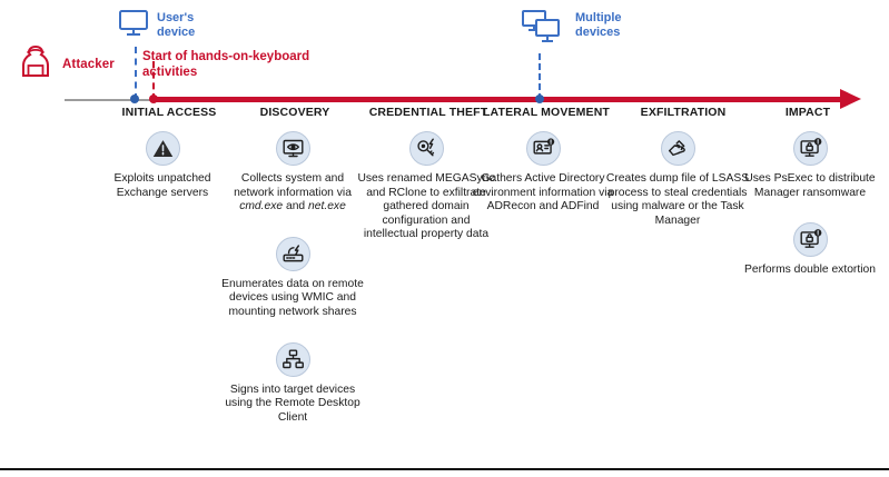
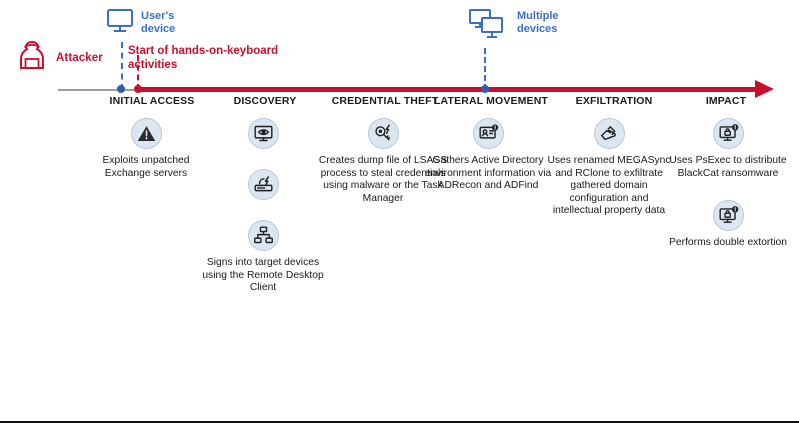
  Attacker
  User's
  device
  Multiple
  devices
  Start of hands-on-keyboard
  activities
  INITIAL ACCESS
  DISCOVERY
  CREDENTIAL THEFT
  LATERAL MOVEMENT
  EXFILTRATION
  IMPACT
  Exploits unpatched Exchange servers
- Collects system and network information via cmd.exe and net.exe
- Enumerates data on remote devices using WMIC and mounting network shares
  Signs into target devices using the Remote Desktop Client
- Uses renamed MEGASync and RClone to exfiltrate gathered domain configuration and intellectual property data
+ Creates dump file of LSASS process to steal credentials using malware or the Task Manager
  Gathers Active Directory environment information via ADRecon and ADFind
- Creates dump file of LSASS process to steal credentials using malware or the Task Manager
+ Uses renamed MEGASync and RClone to exfiltrate gathered domain configuration and intellectual property data
- Uses PsExec to distribute Manager ransomware
+ Uses PsExec to distribute BlackCat ransomware
  Performs double extortion
